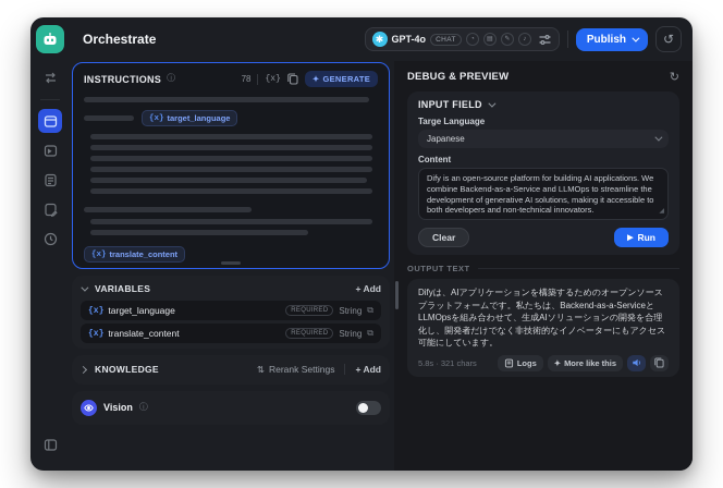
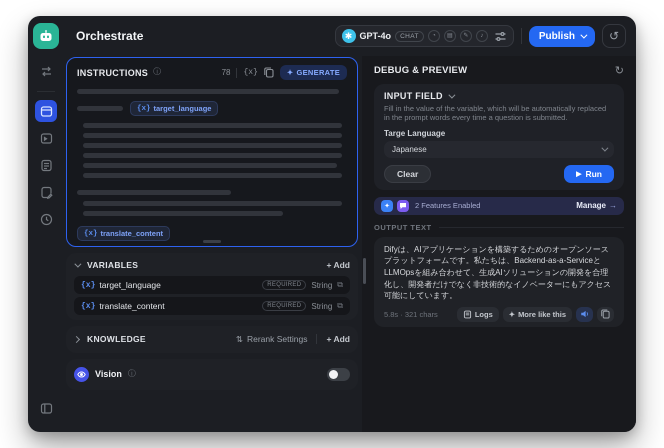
  Orchestrate
  ✱
  GPT-4o
  Publish
  ↺
  INSTRUCTIONS
  ⓘ
  78
  {x}
  ✦
  GENERATE
  {x}
  target_language
  {x}
  translate_content
  VARIABLES
  + Add
  {x}
  target_language
  String
  ⧉
  {x}
  translate_content
  String
  ⧉
  KNOWLEDGE
  ⇅
  Rerank Settings
  + Add
  Vision
  ⓘ
  DEBUG & PREVIEW
  ↻
  INPUT FIELD
+ Fill in the value of the variable, which will be automatically replaced in the prompt words every time a question is submitted.
  Targe Language
  Japanese
- Content
- Dify is an open-source platform for building AI applications. We combine Backend-as-a-Service and LLMOps to streamline the development of generative AI solutions, making it accessible to both developers and non-technical innovators.
  Clear
  Run
+ 2 Features Enabled
+ Manage
+ →
  OUTPUT TEXT
  Difyは、AIアプリケーションを構築するためのオープンソースプラットフォームです。私たちは、Backend-as-a-ServiceとLLMOpsを組み合わせて、生成AIソリューションの開発を合理化し、開発者だけでなく非技術的なイノベーターにもアクセス可能にしています。
  5.8s · 321 chars
  Logs
  ✦
  More like this
